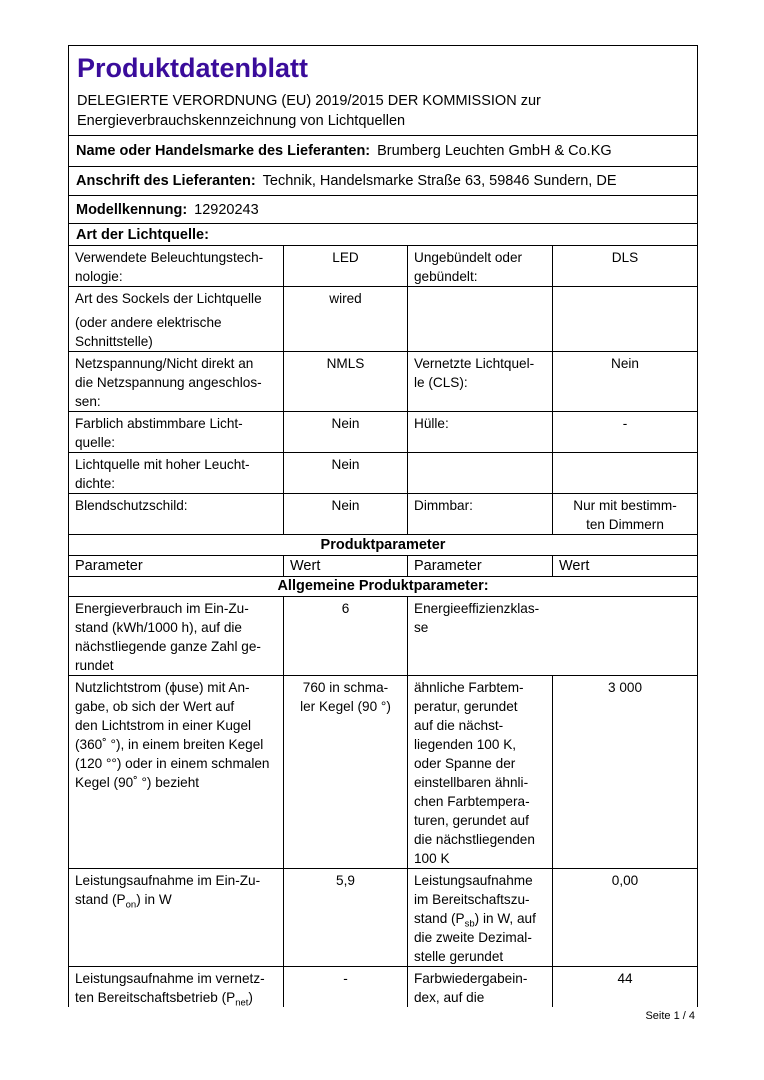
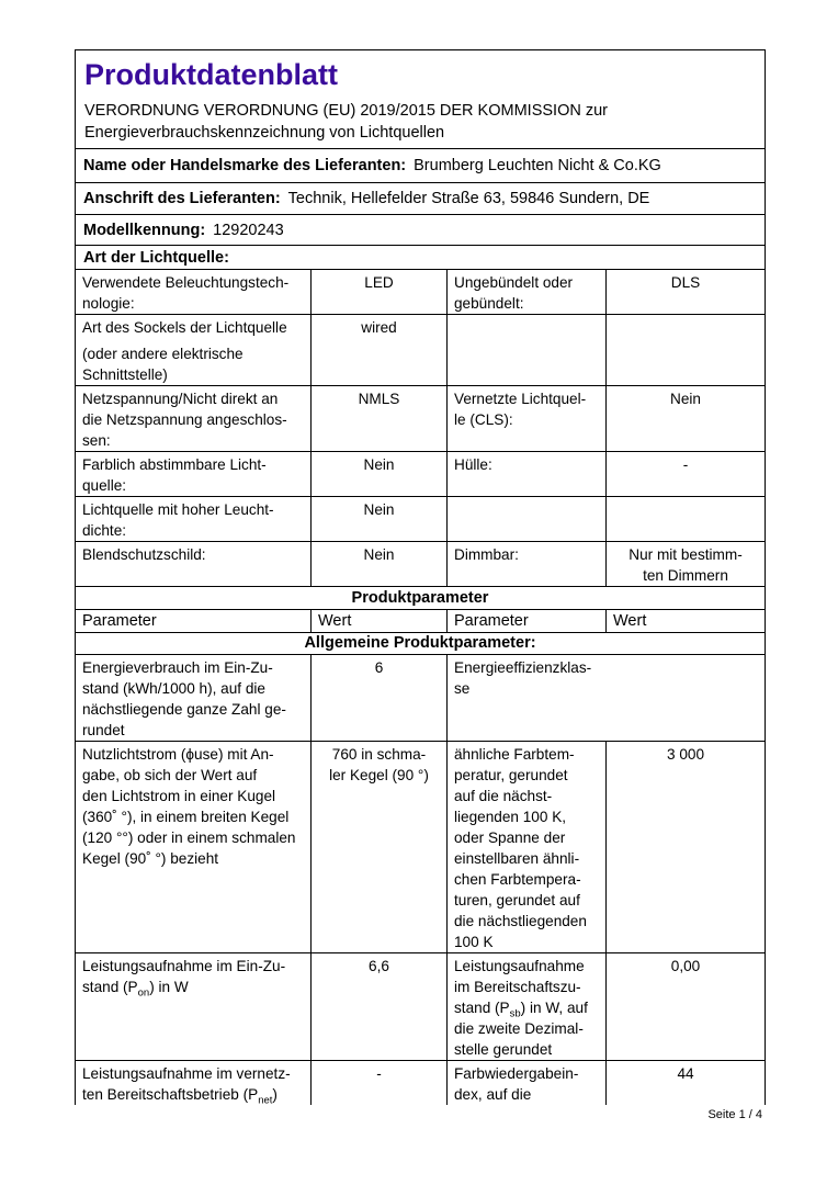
  Produktdatenblatt
- DELEGIERTE VERORDNUNG (EU) 2019/2015 DER KOMMISSION zur
+ VERORDNUNG VERORDNUNG (EU) 2019/2015 DER KOMMISSION zur
  Energieverbrauchskennzeichnung von Lichtquellen
- Name oder Handelsmarke des Lieferanten: Brumberg Leuchten GmbH & Co.KG
+ Name oder Handelsmarke des Lieferanten: Brumberg Leuchten Nicht & Co.KG
- Anschrift des Lieferanten: Technik, Handelsmarke Straße 63, 59846 Sundern, DE
+ Anschrift des Lieferanten: Technik, Hellefelder Straße 63, 59846 Sundern, DE
  Modellkennung: 12920243
  Art der Lichtquelle:
  Verwendete Beleuchtungstech-
  nologie:
  LED
  Ungebündelt oder
  gebündelt:
  DLS
  Art des Sockels der Lichtquelle(oder andere elektrische
  Schnittstelle)
  wired
  Netzspannung/Nicht direkt an
  die Netzspannung angeschlos-
  sen:
  NMLS
  Vernetzte Lichtquel-
  le (CLS):
  Nein
  Farblich abstimmbare Licht-
  quelle:
  Nein
  Hülle:
  -
  Lichtquelle mit hoher Leucht-
  dichte:
  Nein
  Blendschutzschild:
  Nein
  Dimmbar:
  Nur mit bestimm-
  ten Dimmern
  Produktparameter
  Parameter
  Wert
  Parameter
  Wert
  Allgemeine Produktparameter:
  Energieverbrauch im Ein-Zu-
  stand (kWh/1000 h), auf die
  nächstliegende ganze Zahl ge-
  rundet
  6
  Energieeffizienzklas-
  se
  Nutzlichtstrom (ϕuse) mit An-
  gabe, ob sich der Wert auf
  den Lichtstrom in einer Kugel
  (360˚ °), in einem breiten Kegel
  (120 °°) oder in einem schmalen
  Kegel (90˚ °) bezieht
  760 in schma-
  ler Kegel (90 °)
  ähnliche Farbtem-
  peratur, gerundet
  auf die nächst-
  liegenden 100 K,
  oder Spanne der
  einstellbaren ähnli-
  chen Farbtempera-
  turen, gerundet auf
  die nächstliegenden
  100 K
  3 000
  Leistungsaufnahme im Ein-Zu-
  stand (Pon) in W
- 5,9
+ 6,6
  Leistungsaufnahme
  im Bereitschaftszu-
  stand (Psb) in W, auf
  die zweite Dezimal-
  stelle gerundet
  0,00
  Leistungsaufnahme im vernetz-
  ten Bereitschaftsbetrieb (Pnet)
  -
  Farbwiedergabein-
  dex, auf die
  44
  Seite 1 / 4
